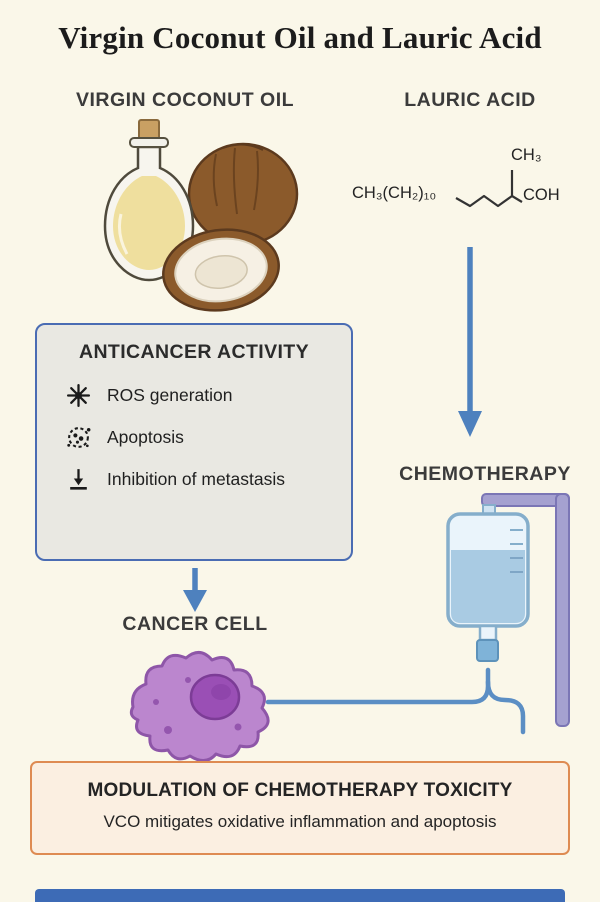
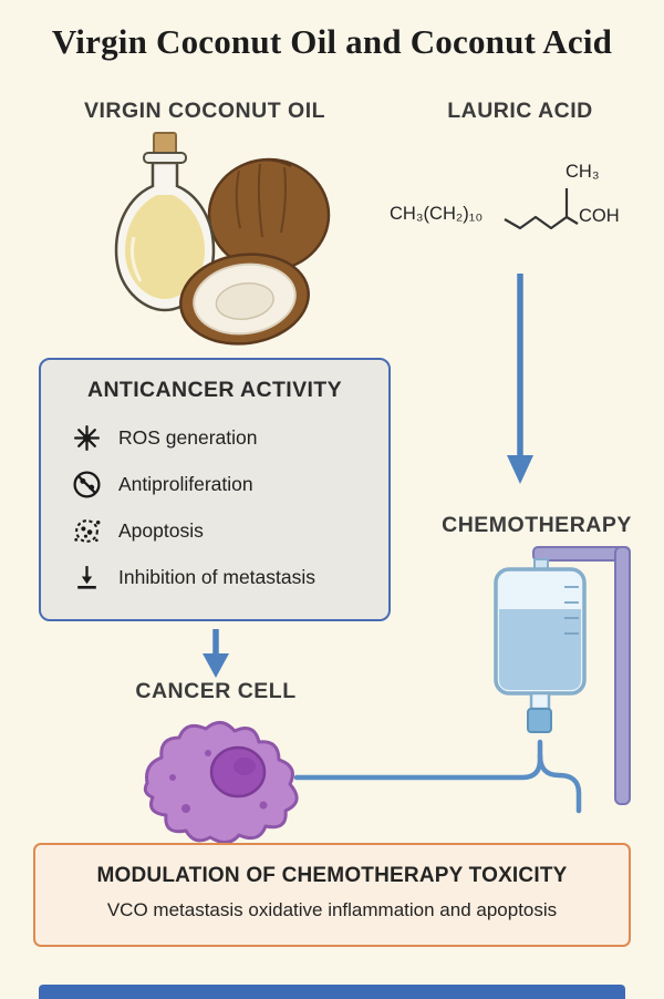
- Virgin Coconut Oil and Lauric Acid
+ Virgin Coconut Oil and Coconut Acid
  VIRGIN COCONUT OIL
  LAURIC ACID
  CH₃(CH₂)₁₀
  CH₃
  COH
  CHEMOTHERAPY
  ANTICANCER ACTIVITY
  ROS generation
+ Antiproliferation
  Apoptosis
  Inhibition of metastasis
  CANCER CELL
  MODULATION OF CHEMOTHERAPY TOXICITY
- VCO mitigates oxidative inflammation and apoptosis
+ VCO metastasis oxidative inflammation and apoptosis
